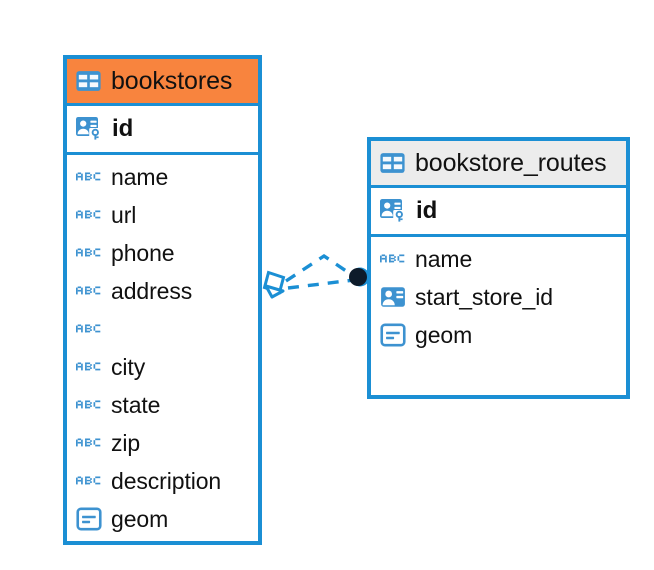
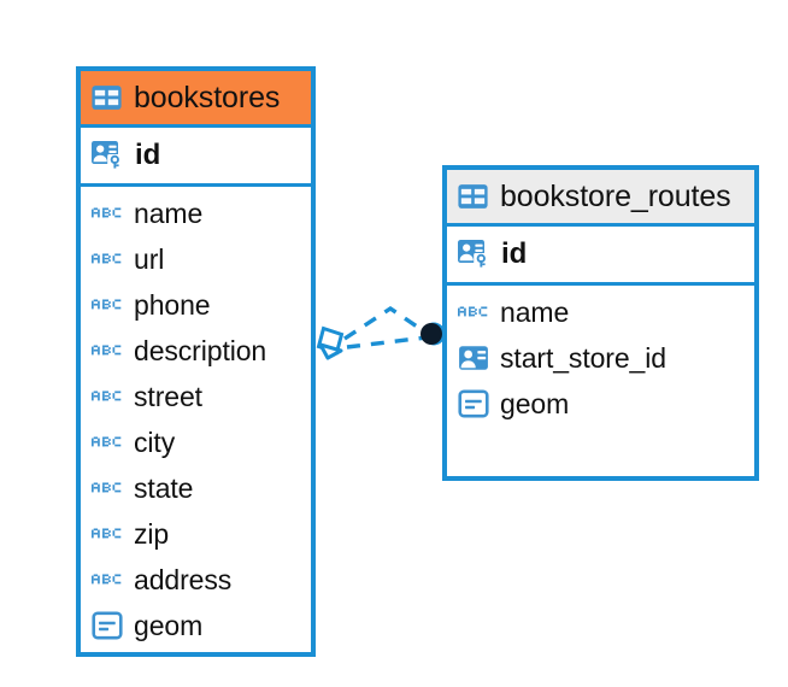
  bookstores
  id
  name
  url
  phone
- address
+ description
+ street
  city
  state
  zip
- description
+ address
  geom
  bookstore_routes
  id
  name
  start_store_id
  geom
